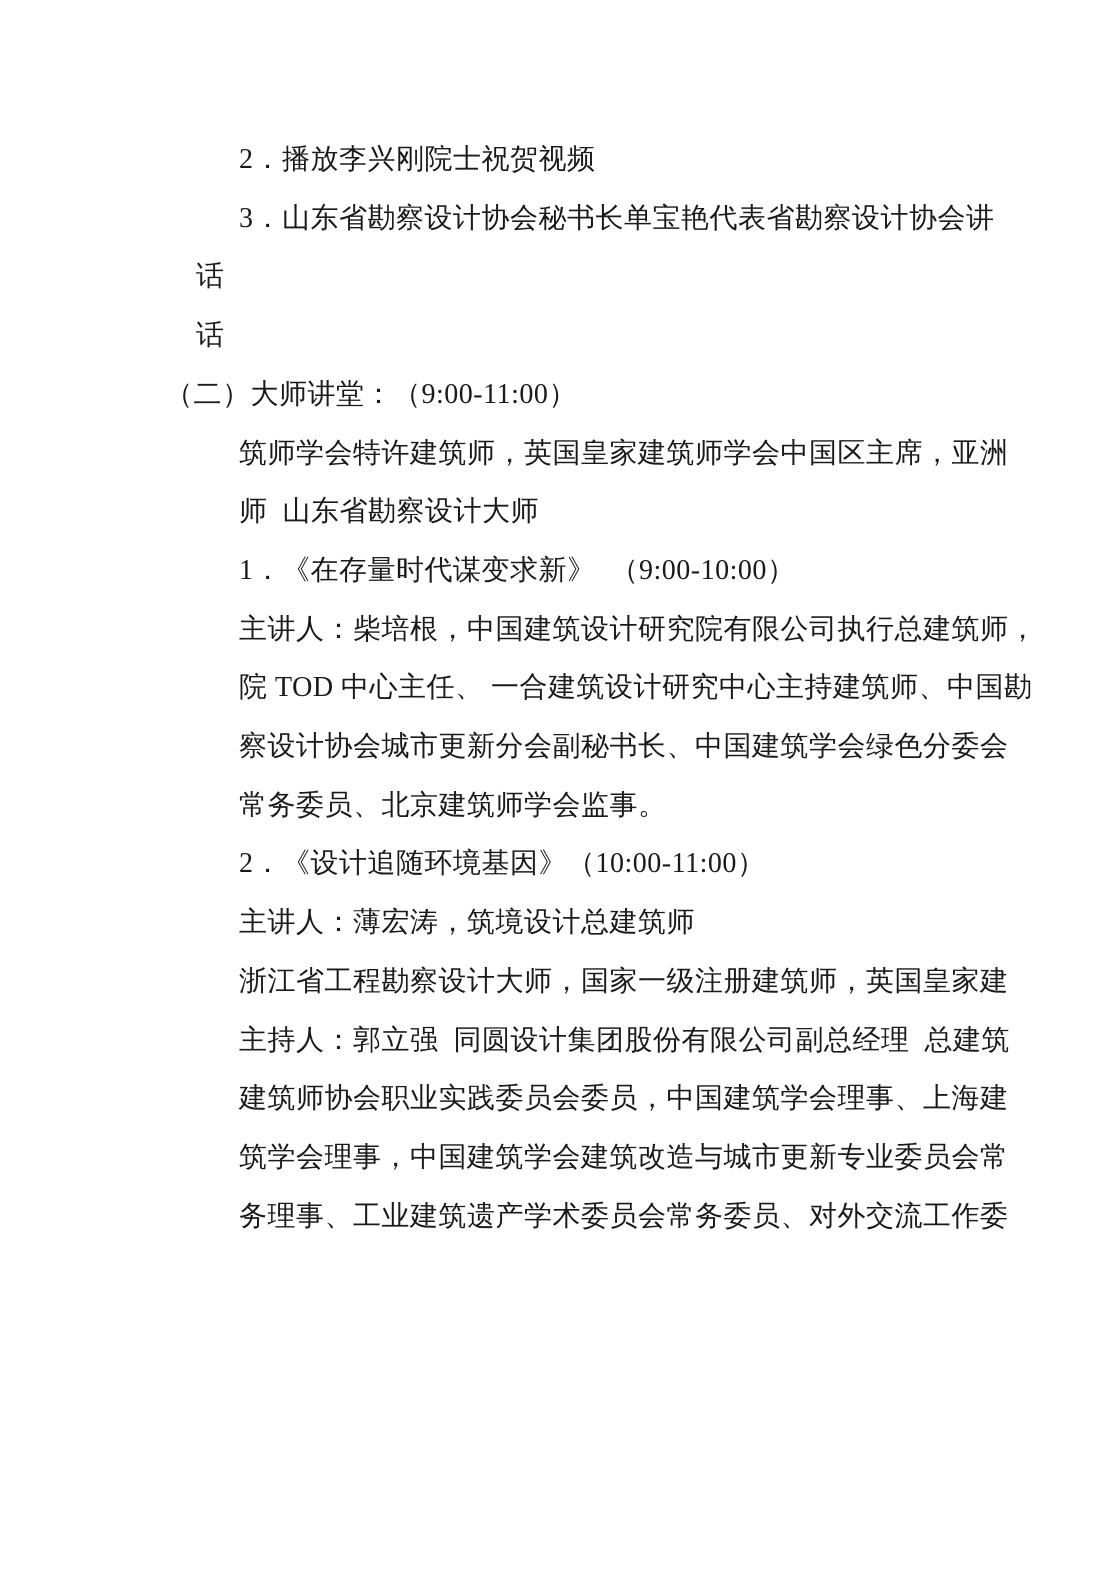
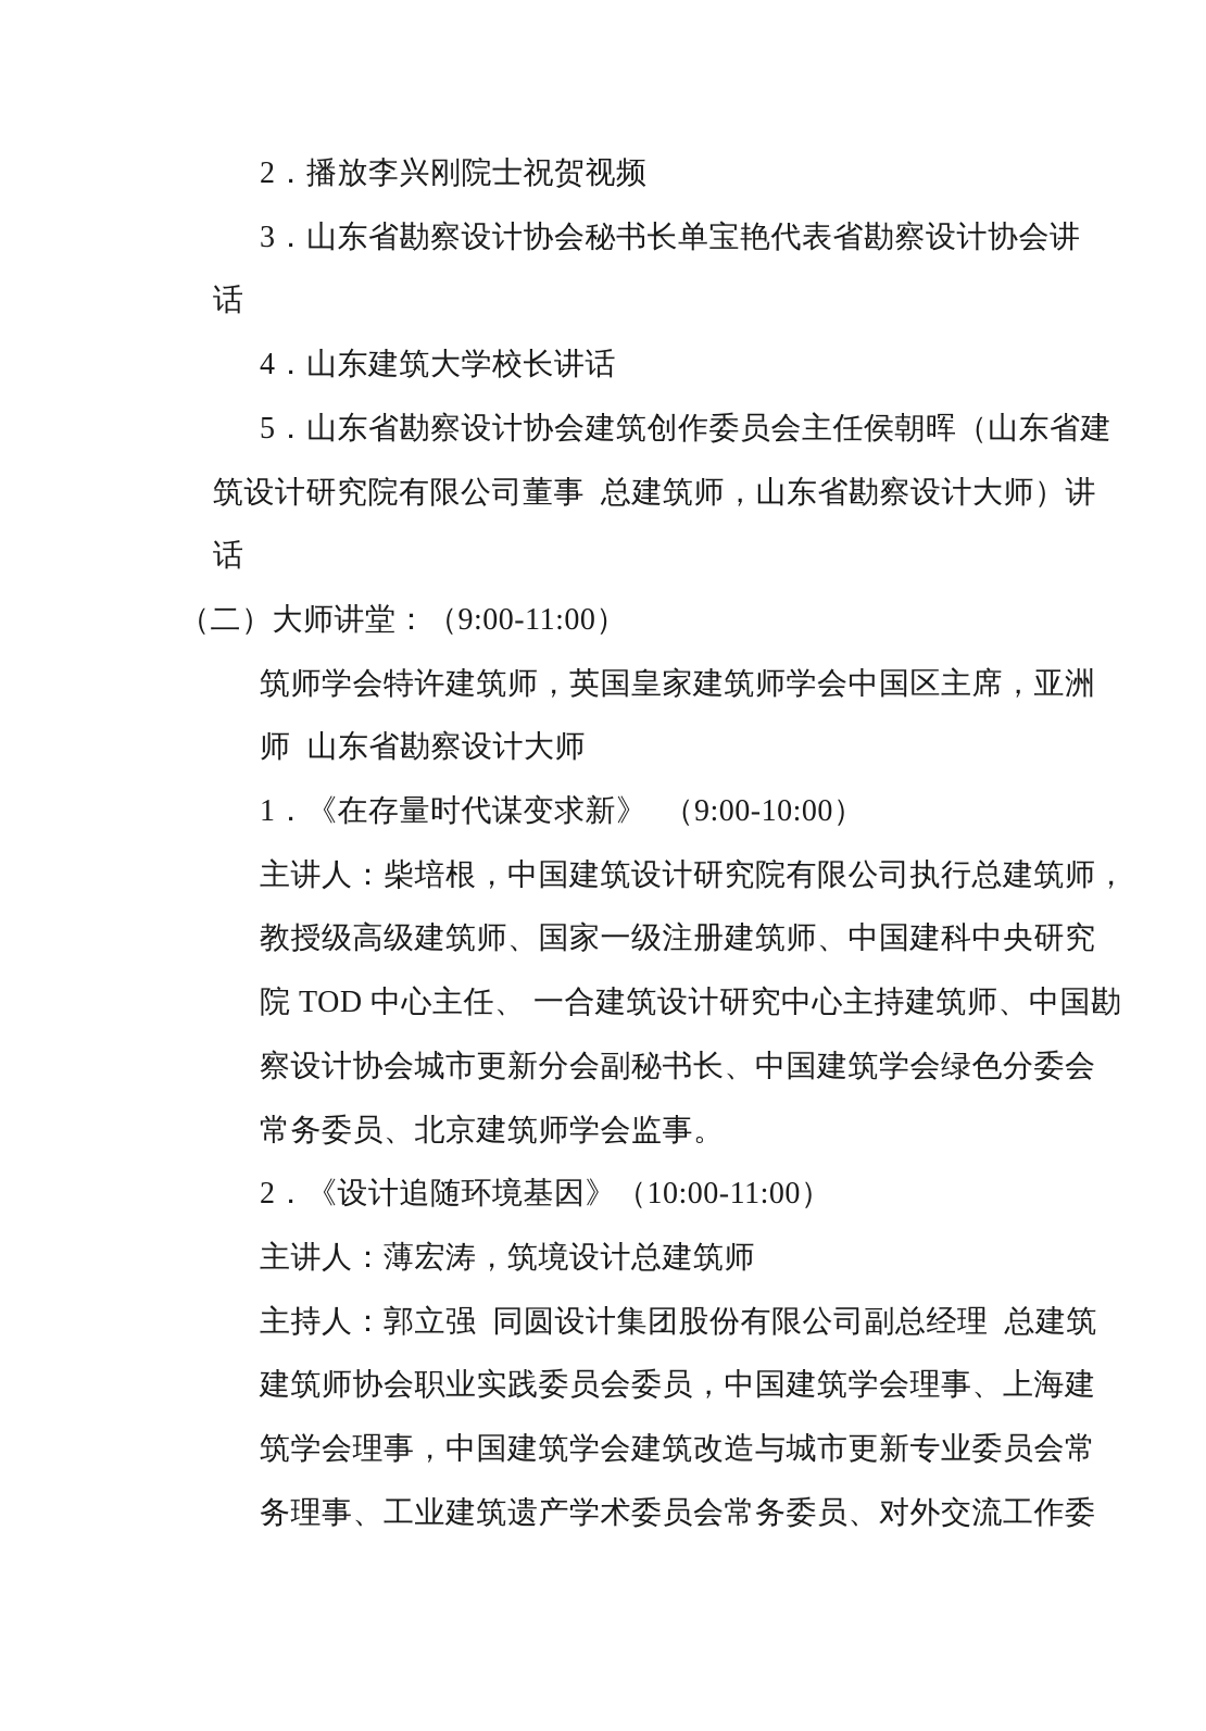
  2．播放李兴刚院士祝贺视频
  3．山东省勘察设计协会秘书长单宝艳代表省勘察设计协会讲
  话
+ 4．山东建筑大学校长讲话
+ 5．山东省勘察设计协会建筑创作委员会主任侯朝晖（山东省建
+ 筑设计研究院有限公司董事 总建筑师，山东省勘察设计大师）讲
  话
  （二）大师讲堂：（9:00-11:00）
  筑师学会特许建筑师，英国皇家建筑师学会中国区主席，亚洲
  师 山东省勘察设计大师
  1．《在存量时代谋变求新》 （9:00-10:00）
  主讲人：柴培根，中国建筑设计研究院有限公司执行总建筑师，
+ 教授级高级建筑师、国家一级注册建筑师、中国建科中央研究
  院 TOD 中心主任、 一合建筑设计研究中心主持建筑师、中国勘
  察设计协会城市更新分会副秘书长、中国建筑学会绿色分委会
  常务委员、北京建筑师学会监事。
  2．《设计追随环境基因》（10:00-11:00）
  主讲人：薄宏涛，筑境设计总建筑师
- 浙江省工程勘察设计大师，国家一级注册建筑师，英国皇家建
  主持人：郭立强 同圆设计集团股份有限公司副总经理 总建筑
  建筑师协会职业实践委员会委员，中国建筑学会理事、上海建
  筑学会理事，中国建筑学会建筑改造与城市更新专业委员会常
  务理事、工业建筑遗产学术委员会常务委员、对外交流工作委
